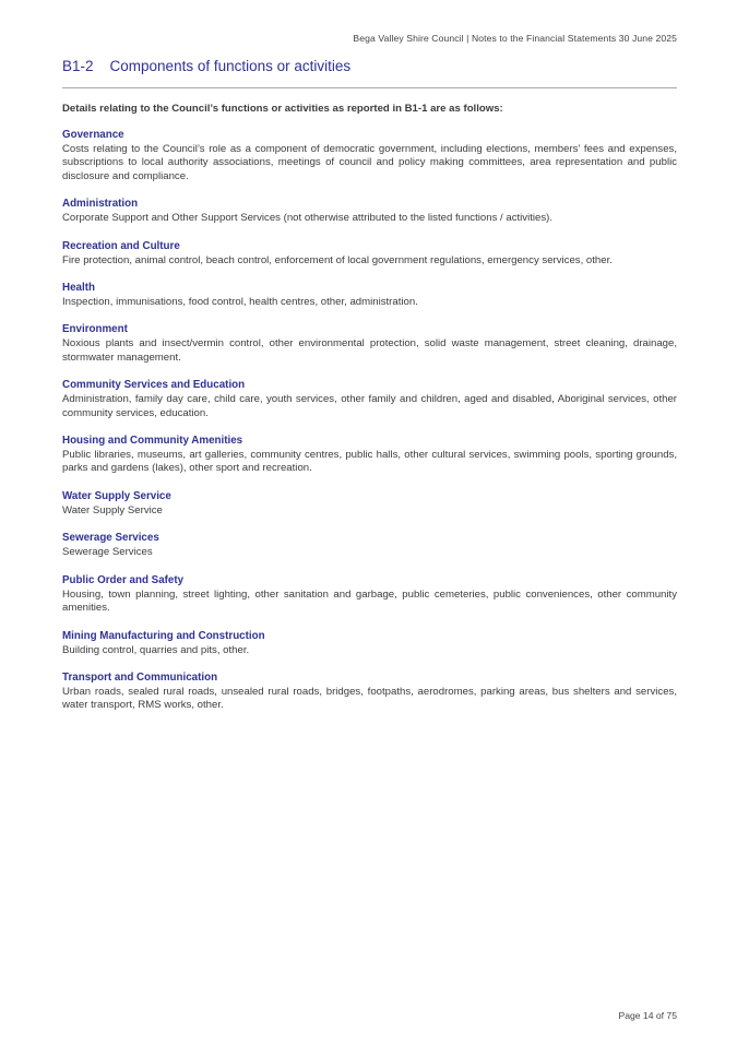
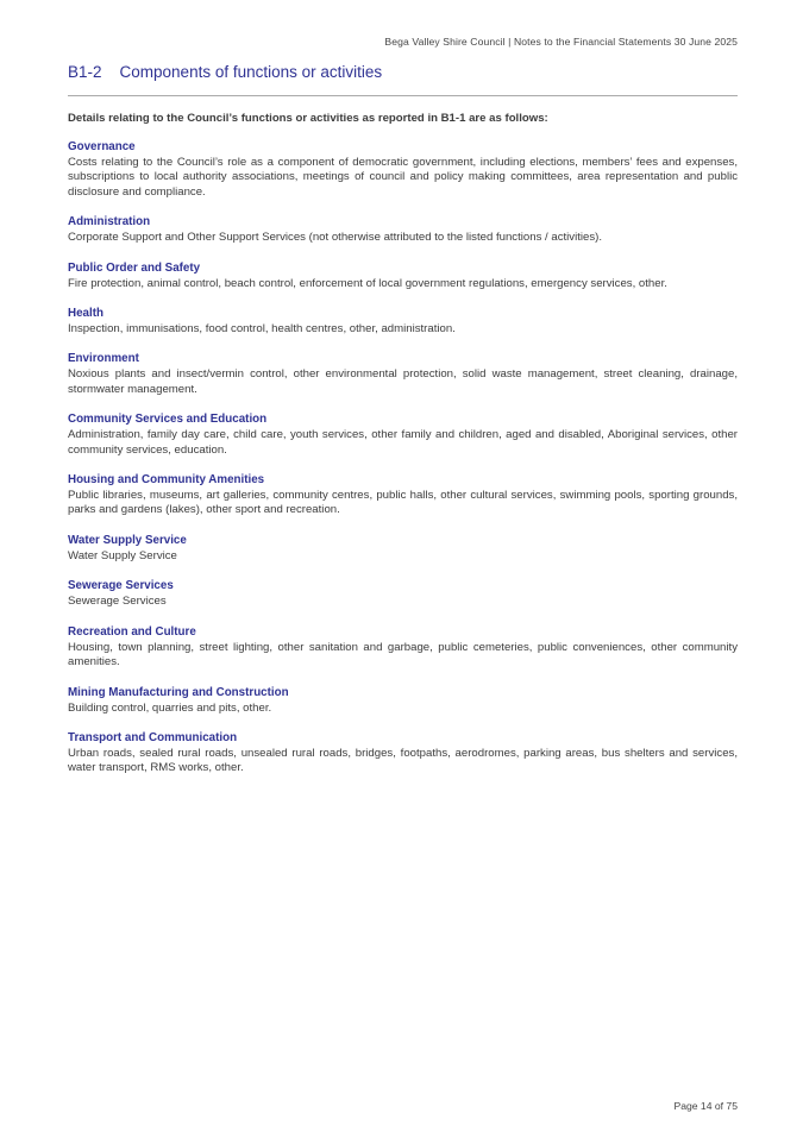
  Bega Valley Shire Council | Notes to the Financial Statements 30 June 2025
  B1-2 Components of functions or activities
  Details relating to the Council’s functions or activities as reported in B1-1 are as follows:
  Governance
  Costs relating to the Council’s role as a component of democratic government, including elections, members’ fees and expenses, subscriptions to local authority associations, meetings of council and policy making committees, area representation and public disclosure and compliance.
  Administration
  Corporate Support and Other Support Services (not otherwise attributed to the listed functions / activities).
- Recreation and Culture
+ Public Order and Safety
  Fire protection, animal control, beach control, enforcement of local government regulations, emergency services, other.
  Health
  Inspection, immunisations, food control, health centres, other, administration.
  Environment
  Noxious plants and insect/vermin control, other environmental protection, solid waste management, street cleaning, drainage, stormwater management.
  Community Services and Education
  Administration, family day care, child care, youth services, other family and children, aged and disabled, Aboriginal services, other community services, education.
  Housing and Community Amenities
  Public libraries, museums, art galleries, community centres, public halls, other cultural services, swimming pools, sporting grounds, parks and gardens (lakes), other sport and recreation.
  Water Supply Service
  Water Supply Service
  Sewerage Services
  Sewerage Services
- Public Order and Safety
+ Recreation and Culture
  Housing, town planning, street lighting, other sanitation and garbage, public cemeteries, public conveniences, other community amenities.
  Mining Manufacturing and Construction
  Building control, quarries and pits, other.
  Transport and Communication
  Urban roads, sealed rural roads, unsealed rural roads, bridges, footpaths, aerodromes, parking areas, bus shelters and services, water transport, RMS works, other.
  Page 14 of 75
